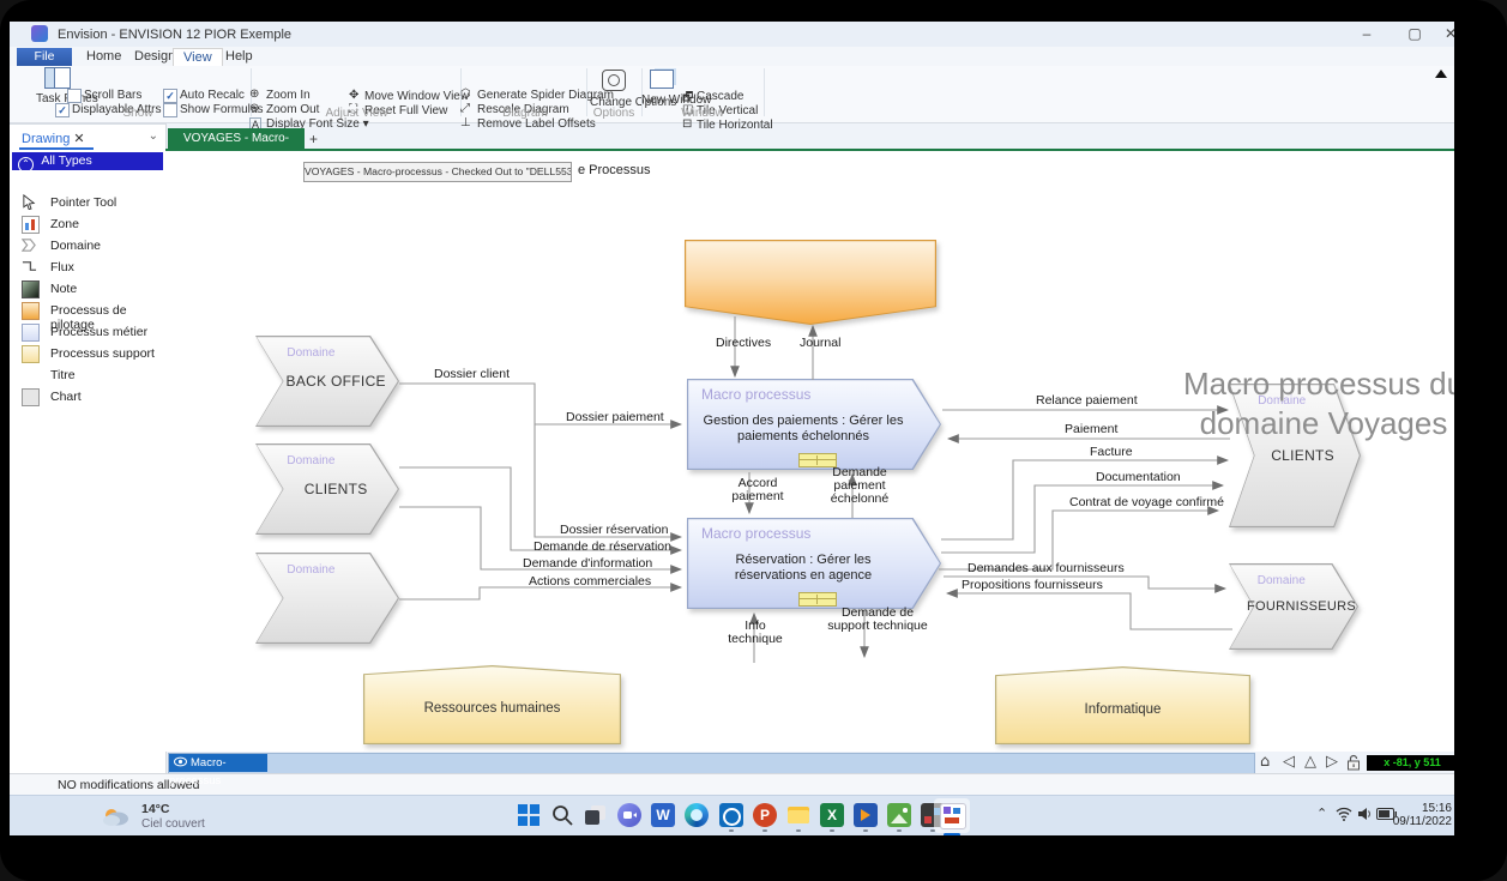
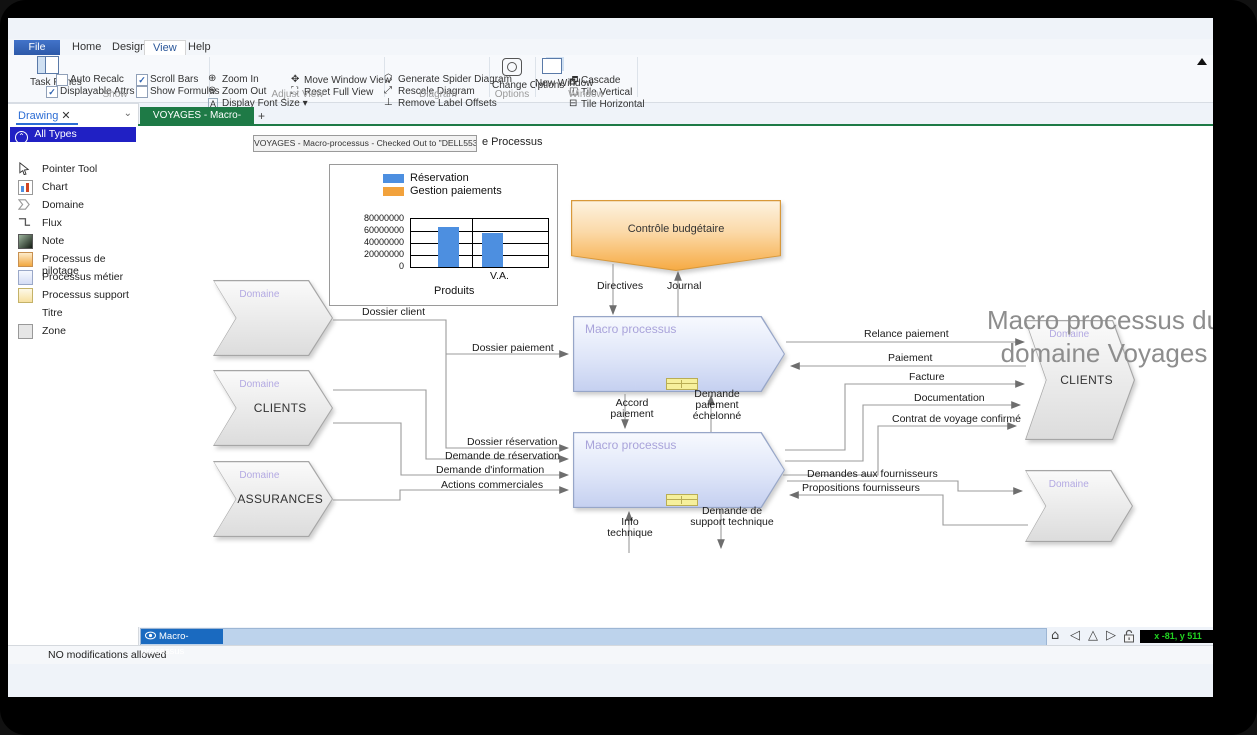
- Envision - ENVISION 12 PIOR Exemple
- –
- ▢
- ✕
  File
  Home
  Desig
  View
  Help
- Scroll Bars
+ Auto Recalc
  Displayable Attrs
- Auto Recalc
+ Scroll Bars
  Show Formulas
  Show
  ⊕
  Zoom In
  ⊖
  Zoom Out
  A
  Display Font Size ▾
  ✥
  Move Window View
  ⛶
  Reset Full View
  Adjust View
  ⬡
  Generate Spider Diagram
  ⤢
  Rescale Diagram
  ⊥
  Remove Label Offsets
  Diagram
  Options
  🗗
  Cascade
  ◫
  Tile Vertical
  ⊟
  Tile Horizontal
  Window
  Drawing ✕
  ⌄
  ⌃ All Types
  Pointer Tool
- Zone
+ Chart
  Domaine
  Flux
  Note
  Processus de pilotage
  Processus métier
  Processus support
  Titre
- Chart
+ Zone
  +
  Macro processus d domaine Voyages
+ Réservation
+ Gestion paiements
+ 80000000
+ 60000000
+ 40000000
+ 20000000
+ 0
+ V.A.
+ Produits
+ Contrôle budgétaire
  Domaine
- BACK OFFICE
  Domaine
  CLIENTS
  Domaine
+ ASSURANCES
  Domaine
  CLIENTS
  Domaine
- FOURNISSEURS
  Macro processus
- Gestion des paiements : Gérer les paiements échelonnés
  Macro processus
- Réservation : Gérer les réservations en agence
- Ressources humaines
- Informatique
  Directives
  Journal
  Dossier client
  Dossier paiement
  Relance paiement
  Paiement
  Facture
  Documentation
  Contrat de voyage confirmé
  Accord paiement
  Demande paiement échelonné
  Dossier réservation
  Demande de réservation
  Demande d'information
  Actions commerciales
  Demandes aux fournisseurs
  Propositions fournisseurs
  Info technique
  Demande de support technique
  VOYAGES - Macro-processus - Checked Out to "DELL553
  e Processus
  Macro-processus
  ⌂
  ◁
  △
  ▷
  x -81, y 511
  NO modifications al
- 14°C
- Ciel couvert
- W
- P
- X
- ⌃
- 15:16
- 09/11/2022
